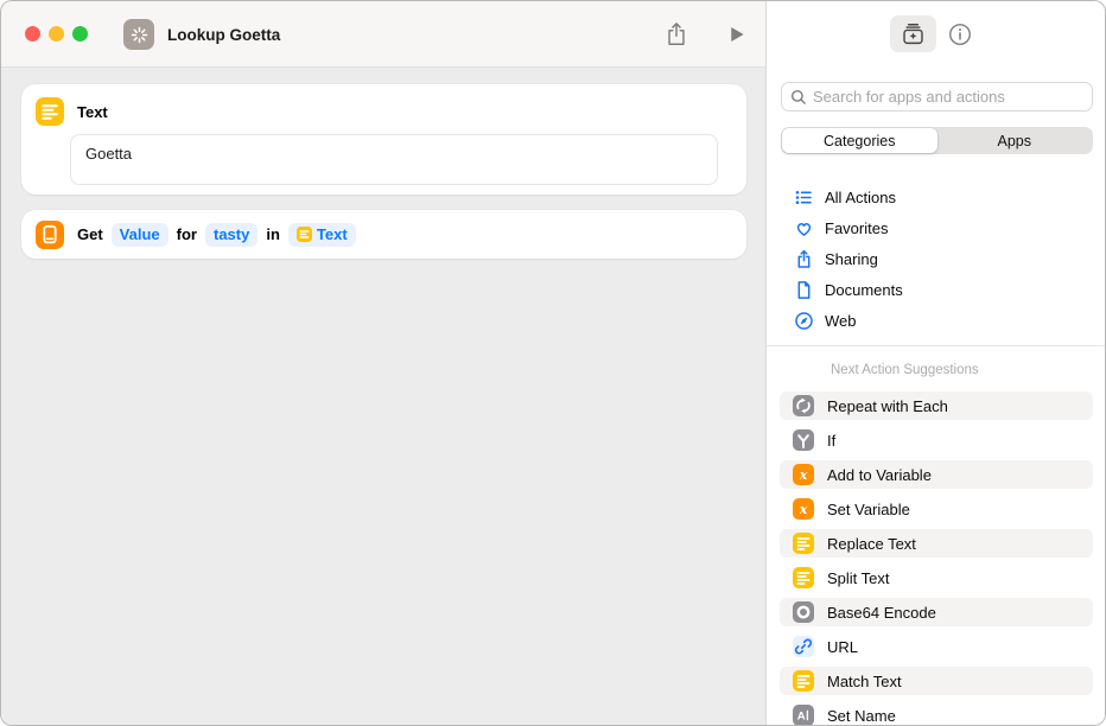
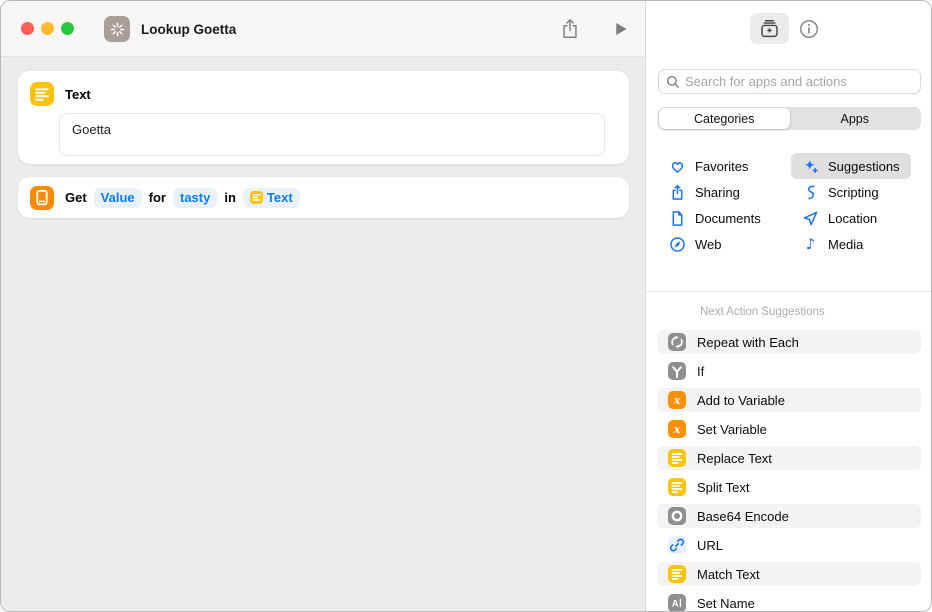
  Lookup Goetta
  Text
  Goetta
  Get
  Value
  for
  tasty
  in
  Text
  Search for apps and actions
  Categories
  Apps
- All Actions
  Favorites
  Sharing
  Documents
  Web
+ Suggestions
+ Scripting
+ Location
+ ♪
+ Media
  Next Action Suggestions
  Repeat with Each
  If
  x
  Add to Variable
  x
  Set Variable
  Replace Text
  Split Text
  Base64 Encode
  URL
  Match Text
  A
  Set Name
